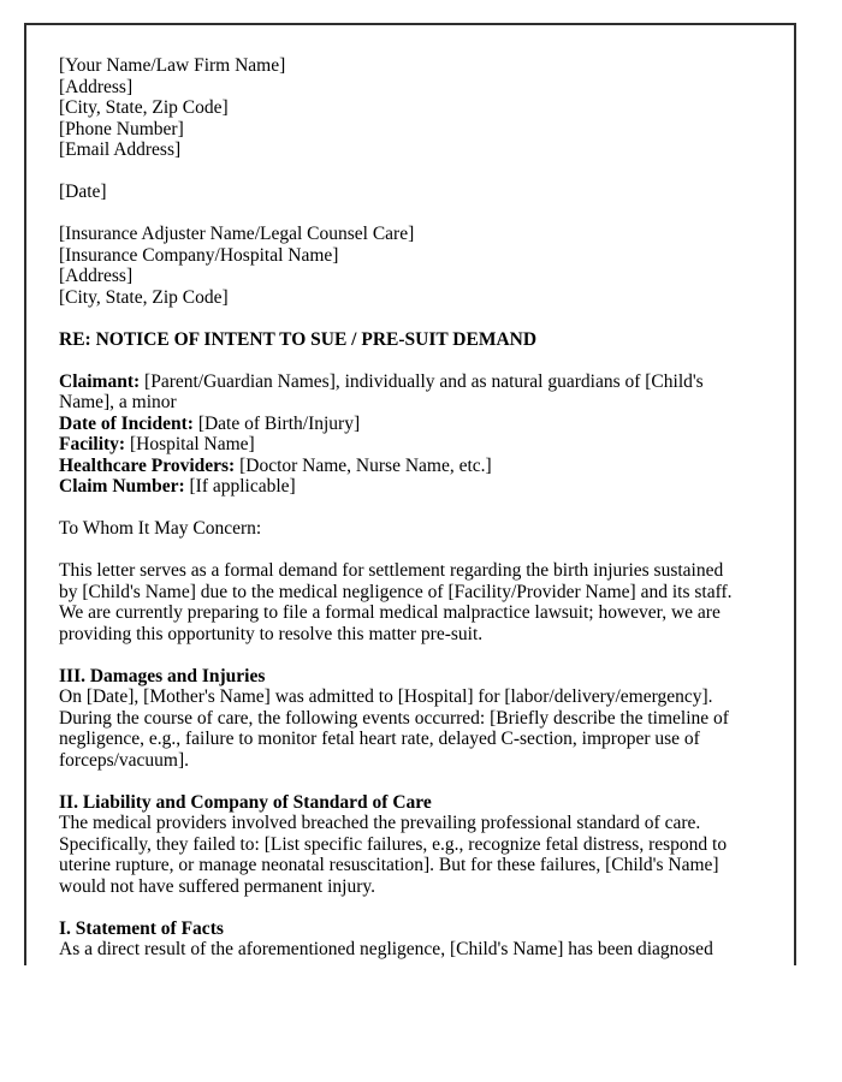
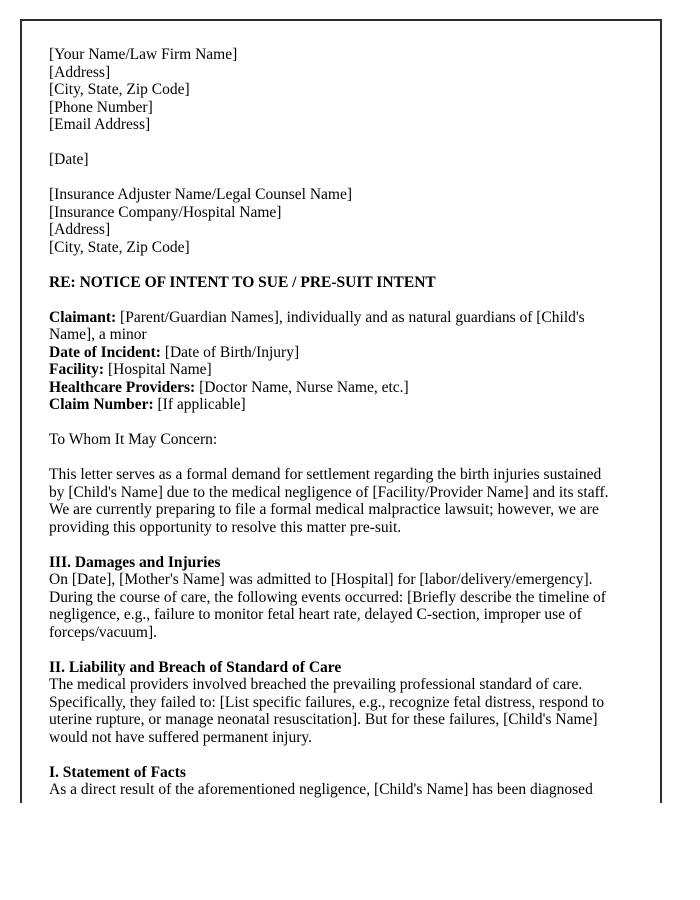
  [Your Name/Law Firm Name]
  [Address]
  [City, State, Zip Code]
  [Phone Number]
  [Email Address]
  [Date]
- [Insurance Adjuster Name/Legal Counsel Care]
+ [Insurance Adjuster Name/Legal Counsel Name]
  [Insurance Company/Hospital Name]
  [Address]
  [City, State, Zip Code]
- RE: NOTICE OF INTENT TO SUE / PRE-SUIT DEMAND
+ RE: NOTICE OF INTENT TO SUE / PRE-SUIT INTENT
  Claimant: [Parent/Guardian Names], individually and as natural guardians of [Child's
  Name], a minor
  Date of Incident: [Date of Birth/Injury]
  Facility: [Hospital Name]
  Healthcare Providers: [Doctor Name, Nurse Name, etc.]
  Claim Number: [If applicable]
  To Whom It May Concern:
  This letter serves as a formal demand for settlement regarding the birth injuries sustained
  by [Child's Name] due to the medical negligence of [Facility/Provider Name] and its staff.
  We are currently preparing to file a formal medical malpractice lawsuit; however, we are
  providing this opportunity to resolve this matter pre-suit.
  III. Damages and Injuries
  On [Date], [Mother's Name] was admitted to [Hospital] for [labor/delivery/emergency].
  During the course of care, the following events occurred: [Briefly describe the timeline of
  negligence, e.g., failure to monitor fetal heart rate, delayed C-section, improper use of
  forceps/vacuum].
- II. Liability and Company of Standard of Care
+ II. Liability and Breach of Standard of Care
  The medical providers involved breached the prevailing professional standard of care.
  Specifically, they failed to: [List specific failures, e.g., recognize fetal distress, respond to
  uterine rupture, or manage neonatal resuscitation]. But for these failures, [Child's Name]
  would not have suffered permanent injury.
  I. Statement of Facts
  As a direct result of the aforementioned negligence, [Child's Name] has been diagnosed
